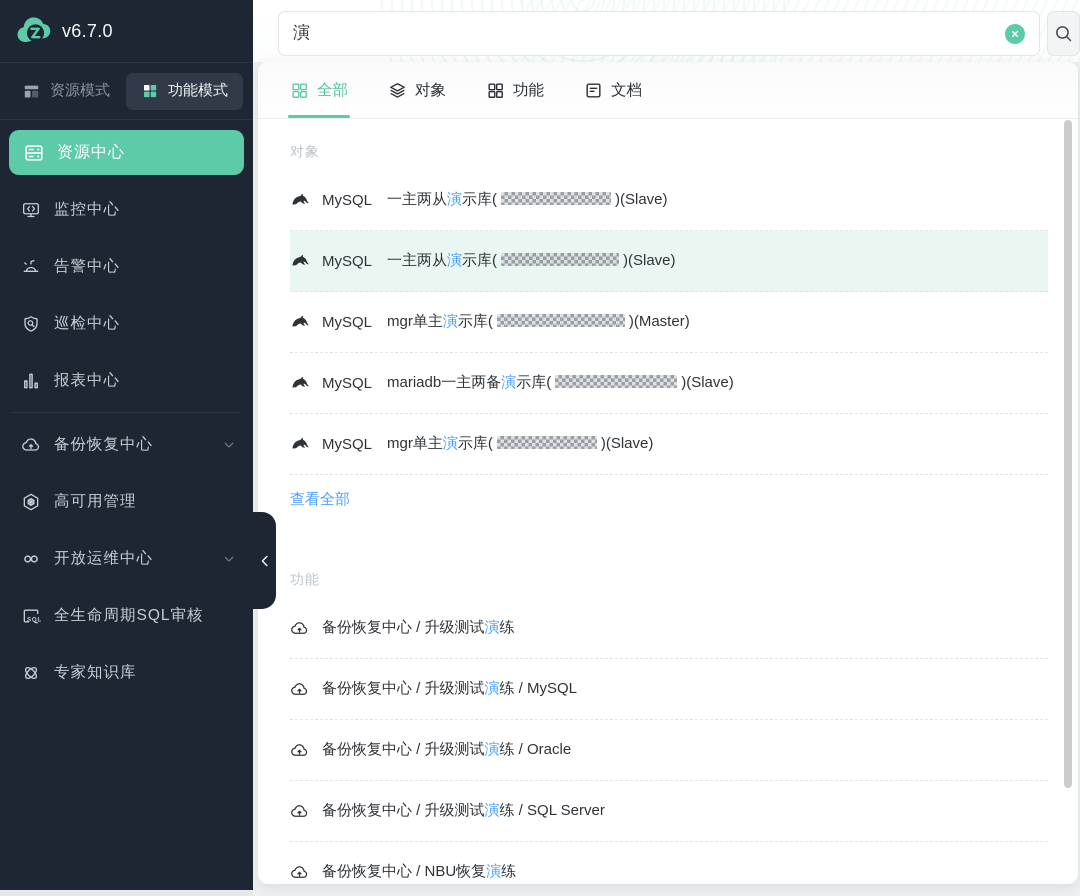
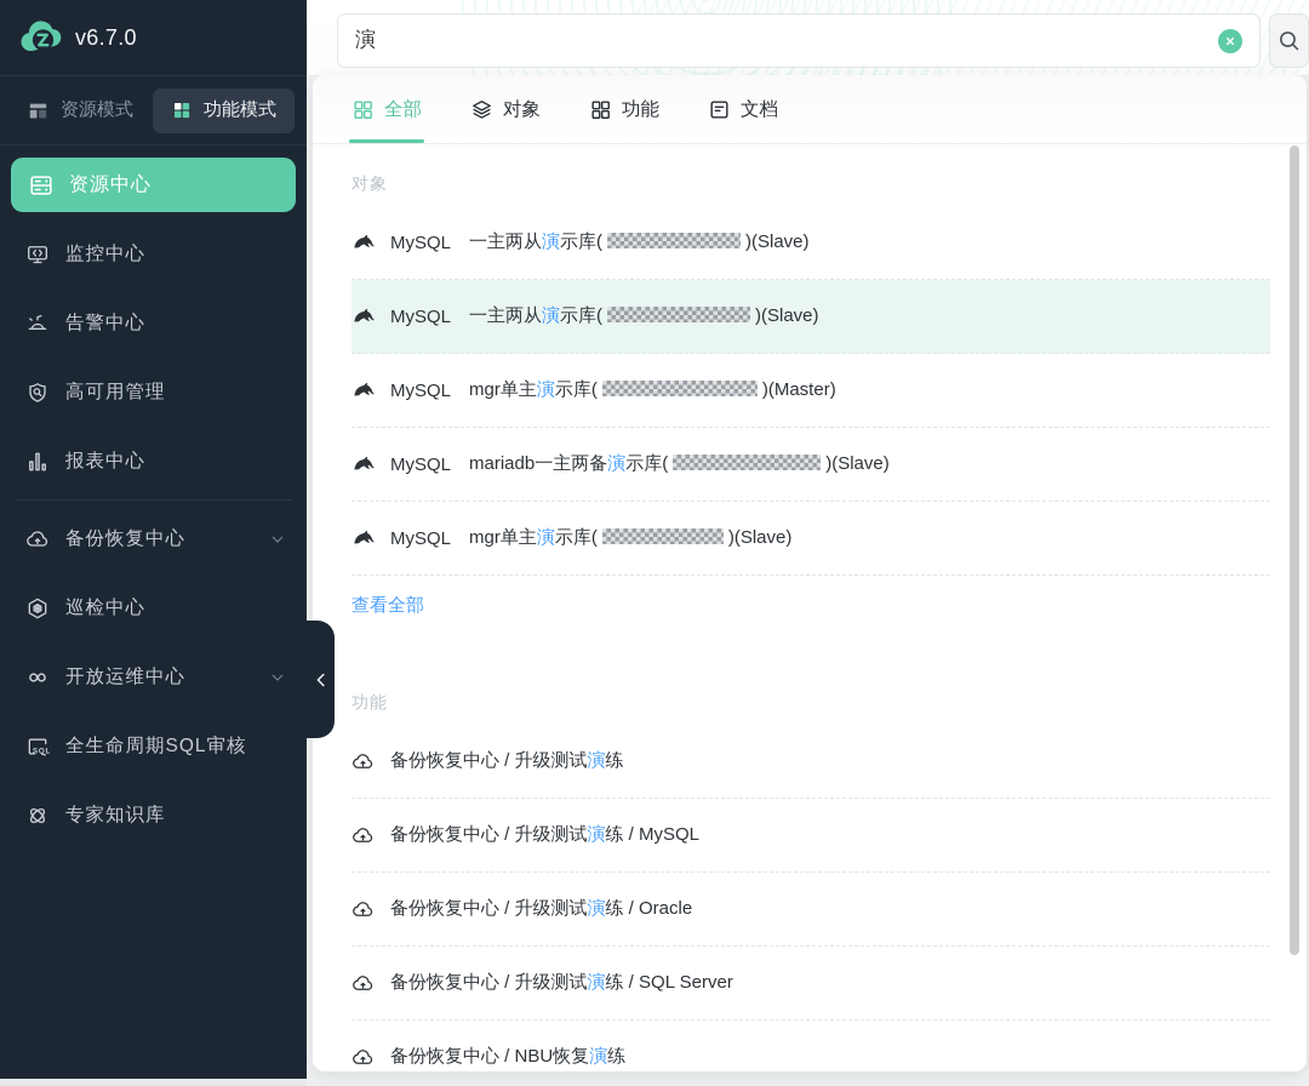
  演
  全部
  对象
  功能
  文档
  对象
  MySQL
  一主两从演示库( )(Slave)
  MySQL
  一主两从演示库( )(Slave)
  MySQL
  mgr单主演示库( )(Master)
  MySQL
  mariadb一主两备演示库( )(Slave)
  MySQL
  mgr单主演示库( )(Slave)
  查看全部
  功能
  备份恢复中心 / 升级测试演练
  备份恢复中心 / 升级测试演练 / MySQL
  备份恢复中心 / 升级测试演练 / Oracle
  备份恢复中心 / 升级测试演练 / SQL Server
  备份恢复中心 / NBU恢复演练
  v6.7.0
  资源模式
  功能模式
  资源中心
  监控中心
  告警中心
- 巡检中心
+ 高可用管理
  报表中心
  备份恢复中心
- 高可用管理
+ 巡检中心
  开放运维中心
  全生命周期SQL审核
  专家知识库
